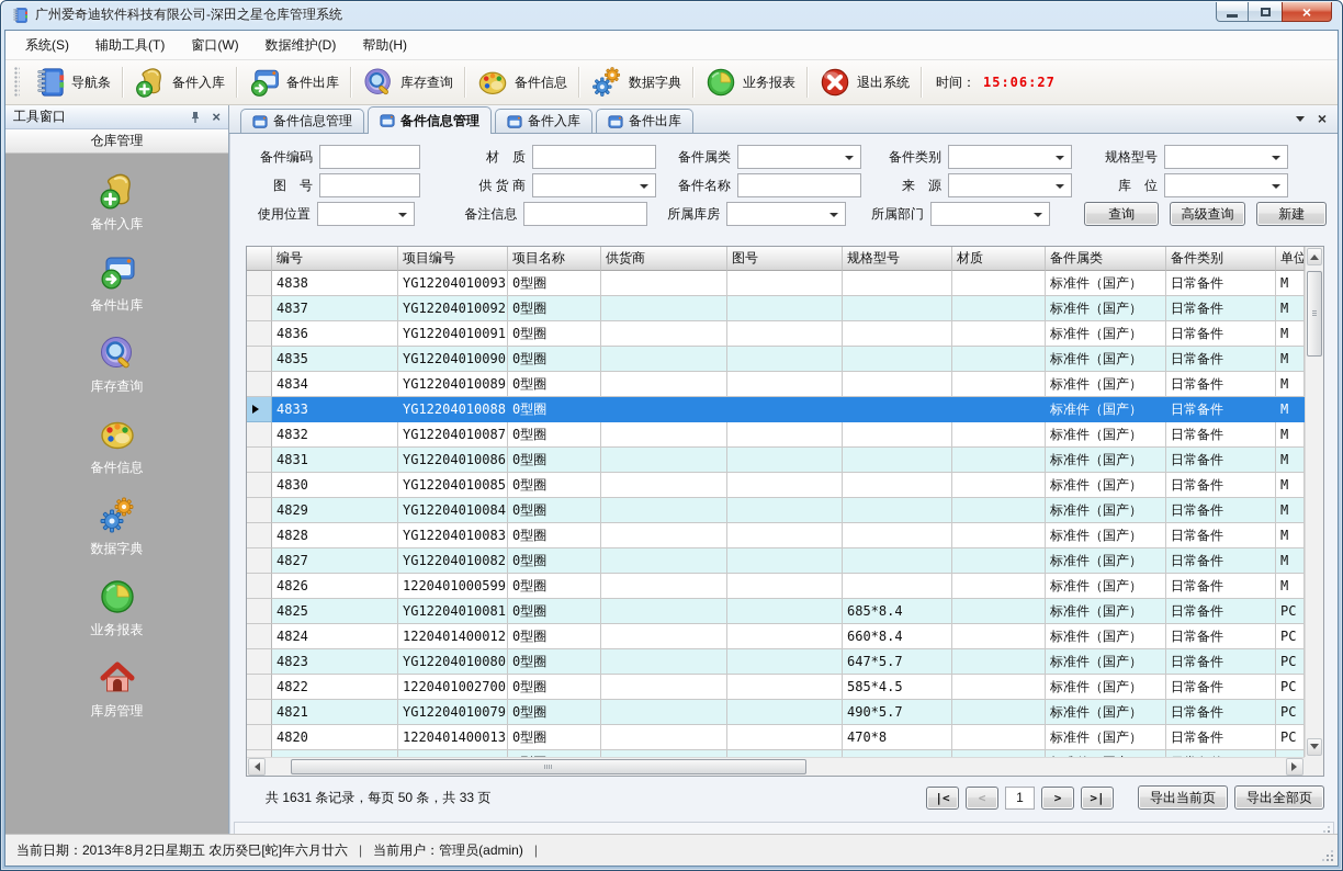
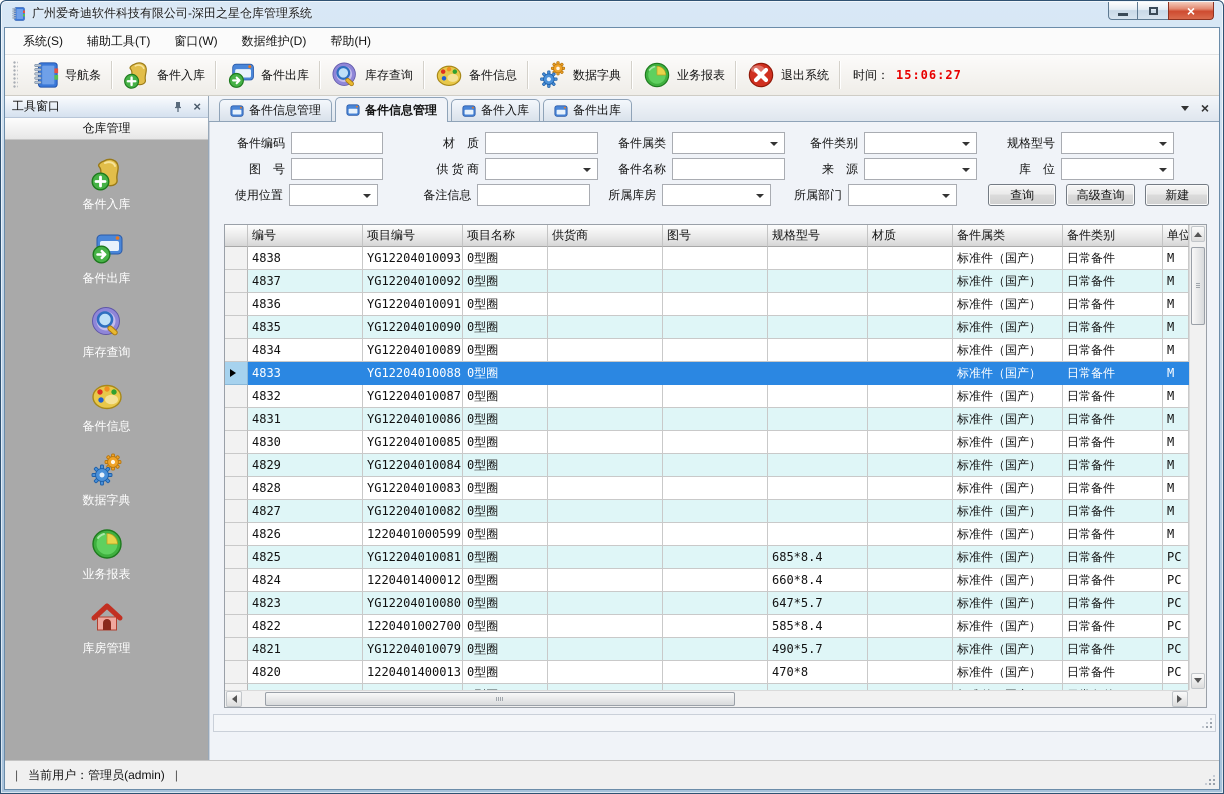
  广州爱奇迪软件科技有限公司-深田之星仓库管理系统
  ×
  系统(S)
  辅助工具(T)
  窗口(W)
  数据维护(D)
  帮助(H)
  导航条
  备件入库
  备件出库
  库存查询
  备件信息
  数据字典
  业务报表
  退出系统
  时间：
  15:06:27
  工具窗口
  ×
  仓库管理
  备件入库
  备件出库
  库存查询
  备件信息
  数据字典
  业务报表
  库房管理
  备件信息管理
  备件信息管理
  备件入库
  备件出库
  ×
  备件编码
  材 质
  备件属类
  备件类别
  规格型号
  图 号
  供 货 商
  备件名称
  来 源
  库 位
  使用位置
  备注信息
  所属库房
  所属部门
  查询
  高级查询
  新建
  编号
  项目编号
  项目名称
  供货商
  图号
  规格型号
  材质
  备件属类
  备件类别
  单位
  4838
  YG12204010093
  0型圈
  标准件（国产）
  日常备件
  M
  4837
  YG12204010092
  0型圈
  标准件（国产）
  日常备件
  M
  4836
  YG12204010091
  0型圈
  标准件（国产）
  日常备件
  M
  4835
  YG12204010090
  0型圈
  标准件（国产）
  日常备件
  M
  4834
  YG12204010089
  0型圈
  标准件（国产）
  日常备件
  M
  4833
  YG12204010088
  0型圈
  标准件（国产）
  日常备件
  M
  4832
  YG12204010087
  0型圈
  标准件（国产）
  日常备件
  M
  4831
  YG12204010086
  0型圈
  标准件（国产）
  日常备件
  M
  4830
  YG12204010085
  0型圈
  标准件（国产）
  日常备件
  M
  4829
  YG12204010084
  0型圈
  标准件（国产）
  日常备件
  M
  4828
  YG12204010083
  0型圈
  标准件（国产）
  日常备件
  M
  4827
  YG12204010082
  0型圈
  标准件（国产）
  日常备件
  M
  4826
  1220401000599
  0型圈
  标准件（国产）
  日常备件
  M
  4825
  YG12204010081
  0型圈
  685*8.4
  标准件（国产）
  日常备件
  PC
  4824
  1220401400012
  0型圈
  660*8.4
  标准件（国产）
  日常备件
  PC
  4823
  YG12204010080
  0型圈
  647*5.7
  标准件（国产）
  日常备件
  PC
  4822
  1220401002700
  0型圈
- 585*4.5
+ 585*8.4
  标准件（国产）
  日常备件
  PC
  4821
  YG12204010079
  0型圈
  490*5.7
  标准件（国产）
  日常备件
  PC
  4820
  1220401400013
  0型圈
  470*8
  标准件（国产）
  日常备件
  PC
- 共 1631 条记录，每页 50 条，共 33 页
- |<
- <
- 1
- >
- >|
- 导出当前页
- 导出全部页
- 当前日期：2013年8月2日星期五 农历癸巳[蛇]年六月廿六
  |
  当前用户：管理员(admin)
  |
